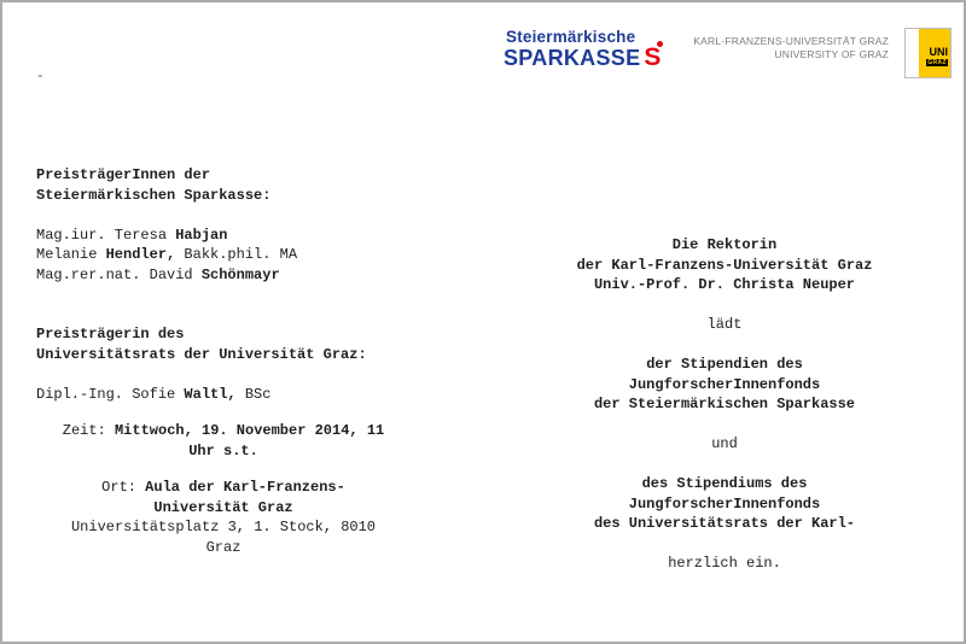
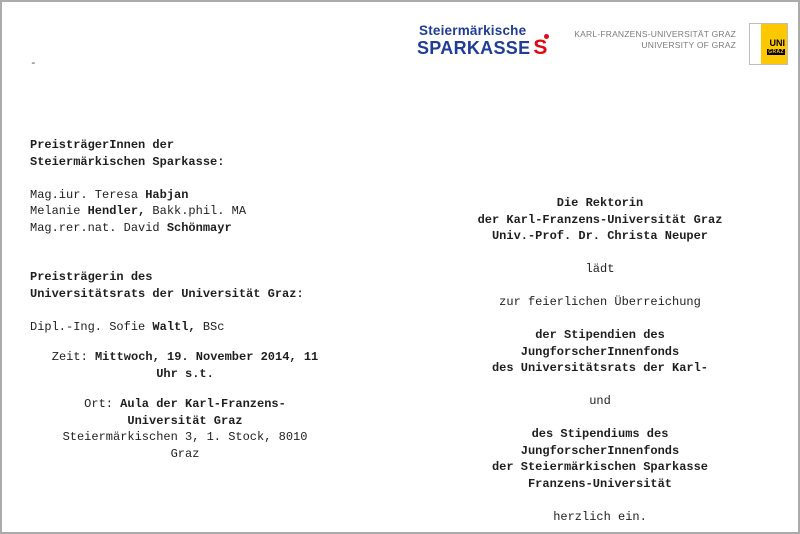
  Steiermärkische
  SPARKASSE
  S
  KARL-FRANZENS-UNIVERSITÄT GRAZ
  UNIVERSITY OF GRAZ
  UNI
  -
  PreisträgerInnen der
  Steiermärkischen Sparkasse:
  Mag.iur. Teresa Habjan
  Melanie Hendler, Bakk.phil. MA
  Mag.rer.nat. David Schönmayr
  Preisträgerin des
  Universitätsrats der Universität Graz:
  Dipl.-Ing. Sofie Waltl, BSc
  Zeit: Mittwoch, 19. November 2014, 11
  Uhr s.t.
  Ort: Aula der Karl-Franzens-
  Universität Graz
- Universitätsplatz 3, 1. Stock, 8010
+ Steiermärkischen 3, 1. Stock, 8010
  Graz
  Die Rektorin
  der Karl-Franzens-Universität Graz
  Univ.-Prof. Dr. Christa Neuper
  lädt
+ zur feierlichen Überreichung
  der Stipendien des
  JungforscherInnenfonds
- der Steiermärkischen Sparkasse
+ des Universitätsrats der Karl-
  und
  des Stipendiums des
  JungforscherInnenfonds
- des Universitätsrats der Karl-
+ der Steiermärkischen Sparkasse
+ Franzens-Universität
  herzlich ein.
